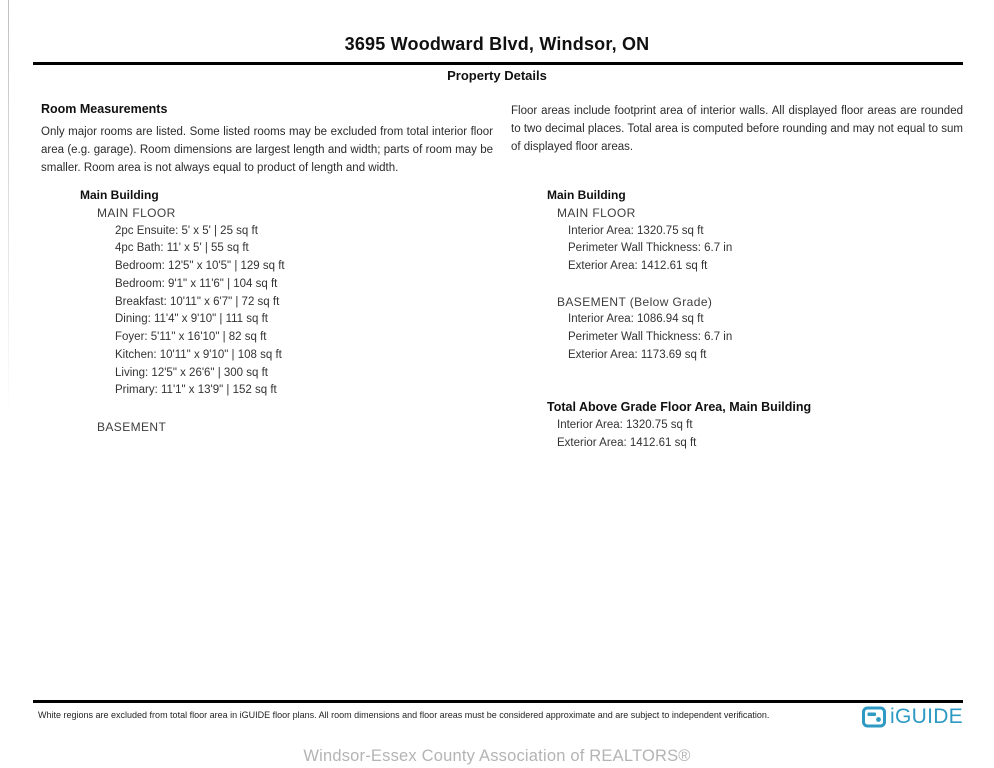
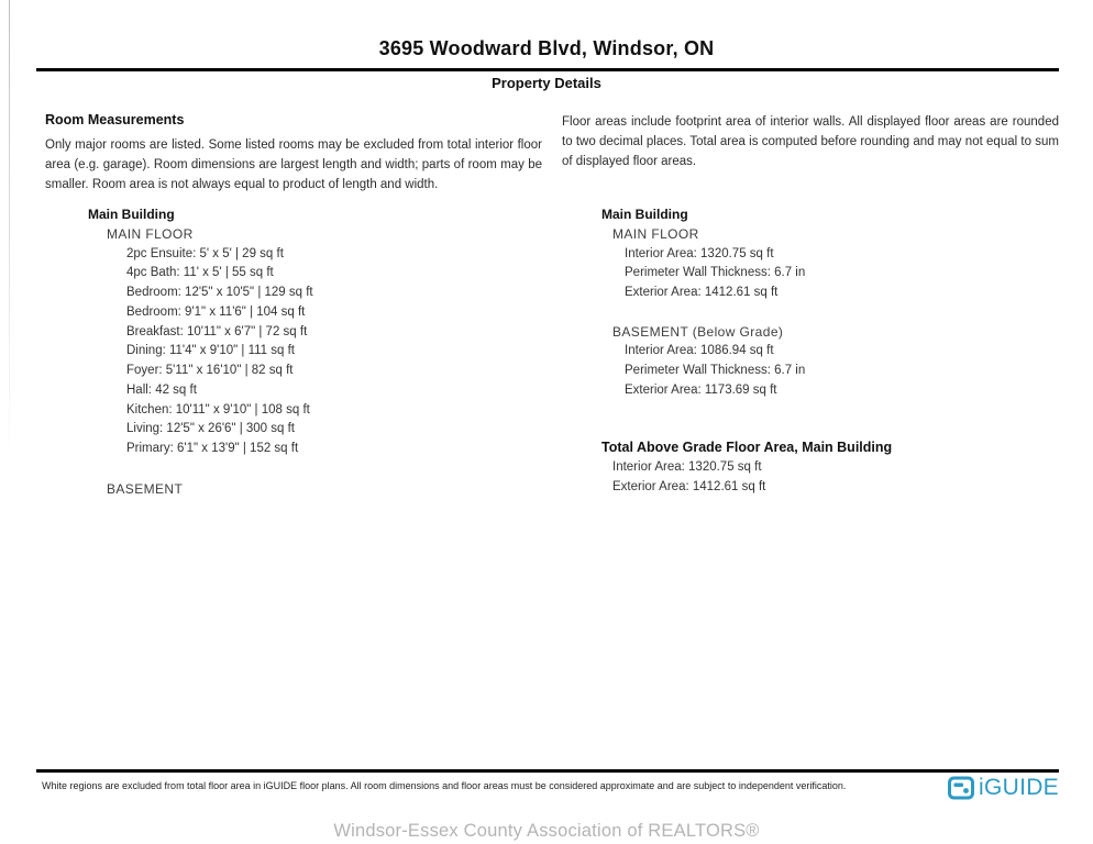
  3695 Woodward Blvd, Windsor, ON
  Property Details
  Room Measurements
  Only major rooms are listed. Some listed rooms may be excluded from total interior floor area (e.g. garage). Room dimensions are largest length and width; parts of room may be smaller. Room area is not always equal to product of length and width.
  Floor areas include footprint area of interior walls. All displayed floor areas are rounded to two decimal places. Total area is computed before rounding and may not equal to sum of displayed floor areas.
  Main Building
  MAIN FLOOR
- 2pc Ensuite: 5' x 5' | 25 sq ft
+ 2pc Ensuite: 5' x 5' | 29 sq ft
  4pc Bath: 11' x 5' | 55 sq ft
  Bedroom: 12'5" x 10'5" | 129 sq ft
  Bedroom: 9'1" x 11'6" | 104 sq ft
  Breakfast: 10'11" x 6'7" | 72 sq ft
  Dining: 11'4" x 9'10" | 111 sq ft
  Foyer: 5'11" x 16'10" | 82 sq ft
+ Hall: 42 sq ft
  Kitchen: 10'11" x 9'10" | 108 sq ft
  Living: 12'5" x 26'6" | 300 sq ft
- Primary: 11'1" x 13'9" | 152 sq ft
+ Primary: 6'1" x 13'9" | 152 sq ft
  BASEMENT
  Main Building
  MAIN FLOOR
  Interior Area: 1320.75 sq ft
  Perimeter Wall Thickness: 6.7 in
  Exterior Area: 1412.61 sq ft
  BASEMENT (Below Grade)
  Interior Area: 1086.94 sq ft
  Perimeter Wall Thickness: 6.7 in
  Exterior Area: 1173.69 sq ft
  Total Above Grade Floor Area, Main Building
  Interior Area: 1320.75 sq ft
  Exterior Area: 1412.61 sq ft
  White regions are excluded from total floor area in iGUIDE floor plans. All room dimensions and floor areas must be considered approximate and are subject to independent verification.
  iGUIDE
  Windsor-Essex County Association of REALTORS®
